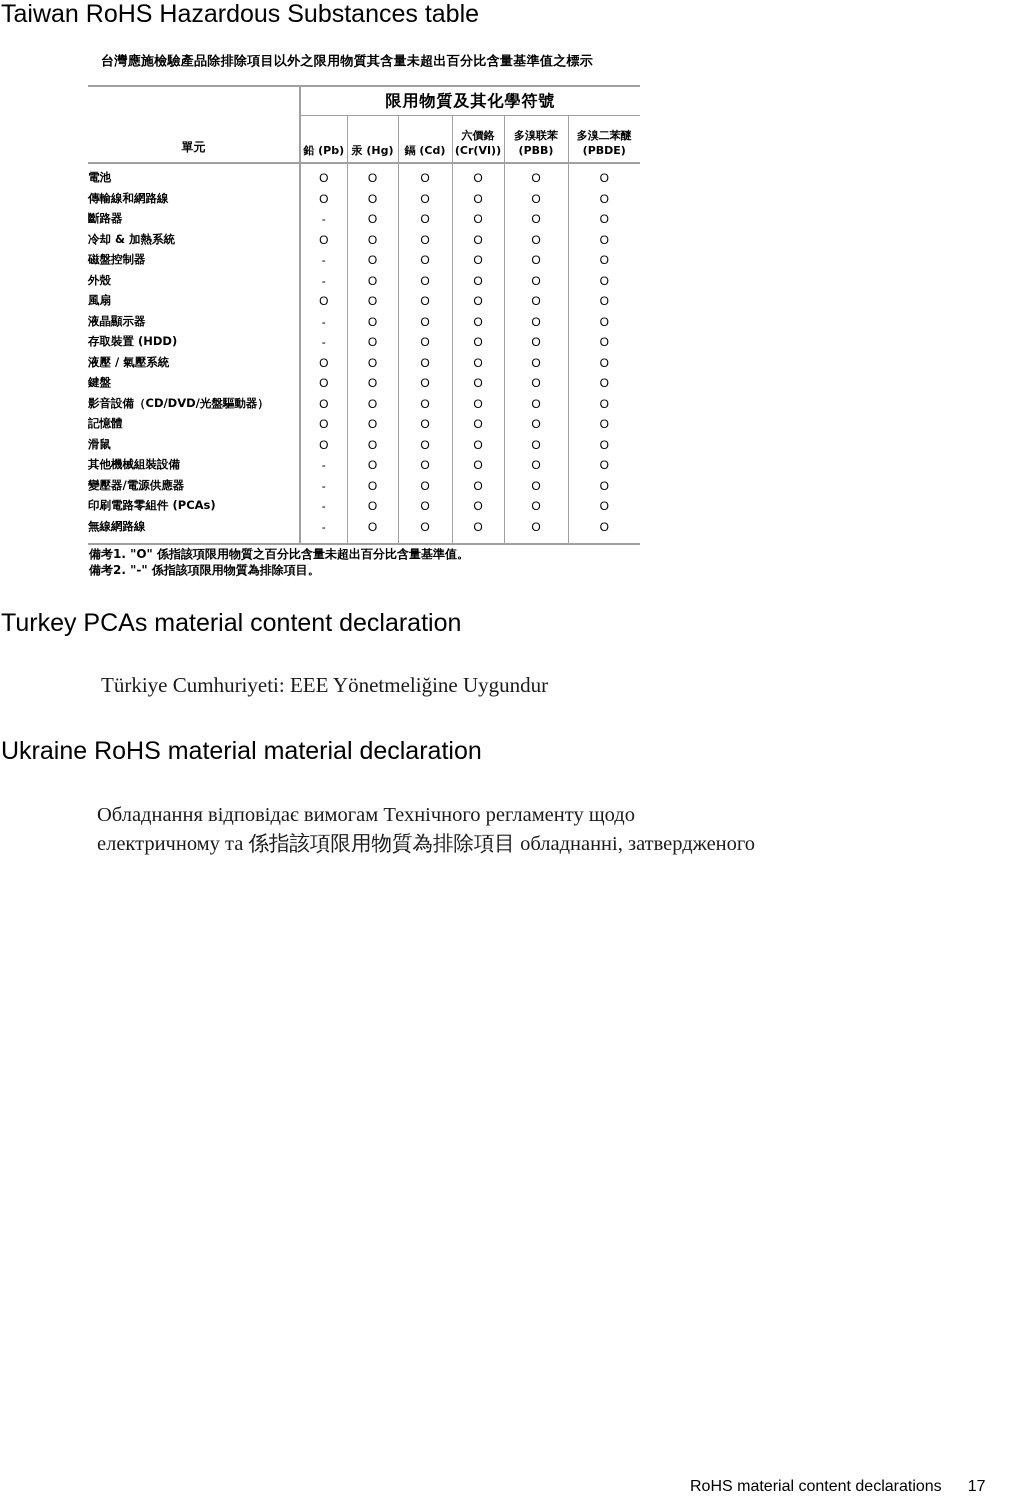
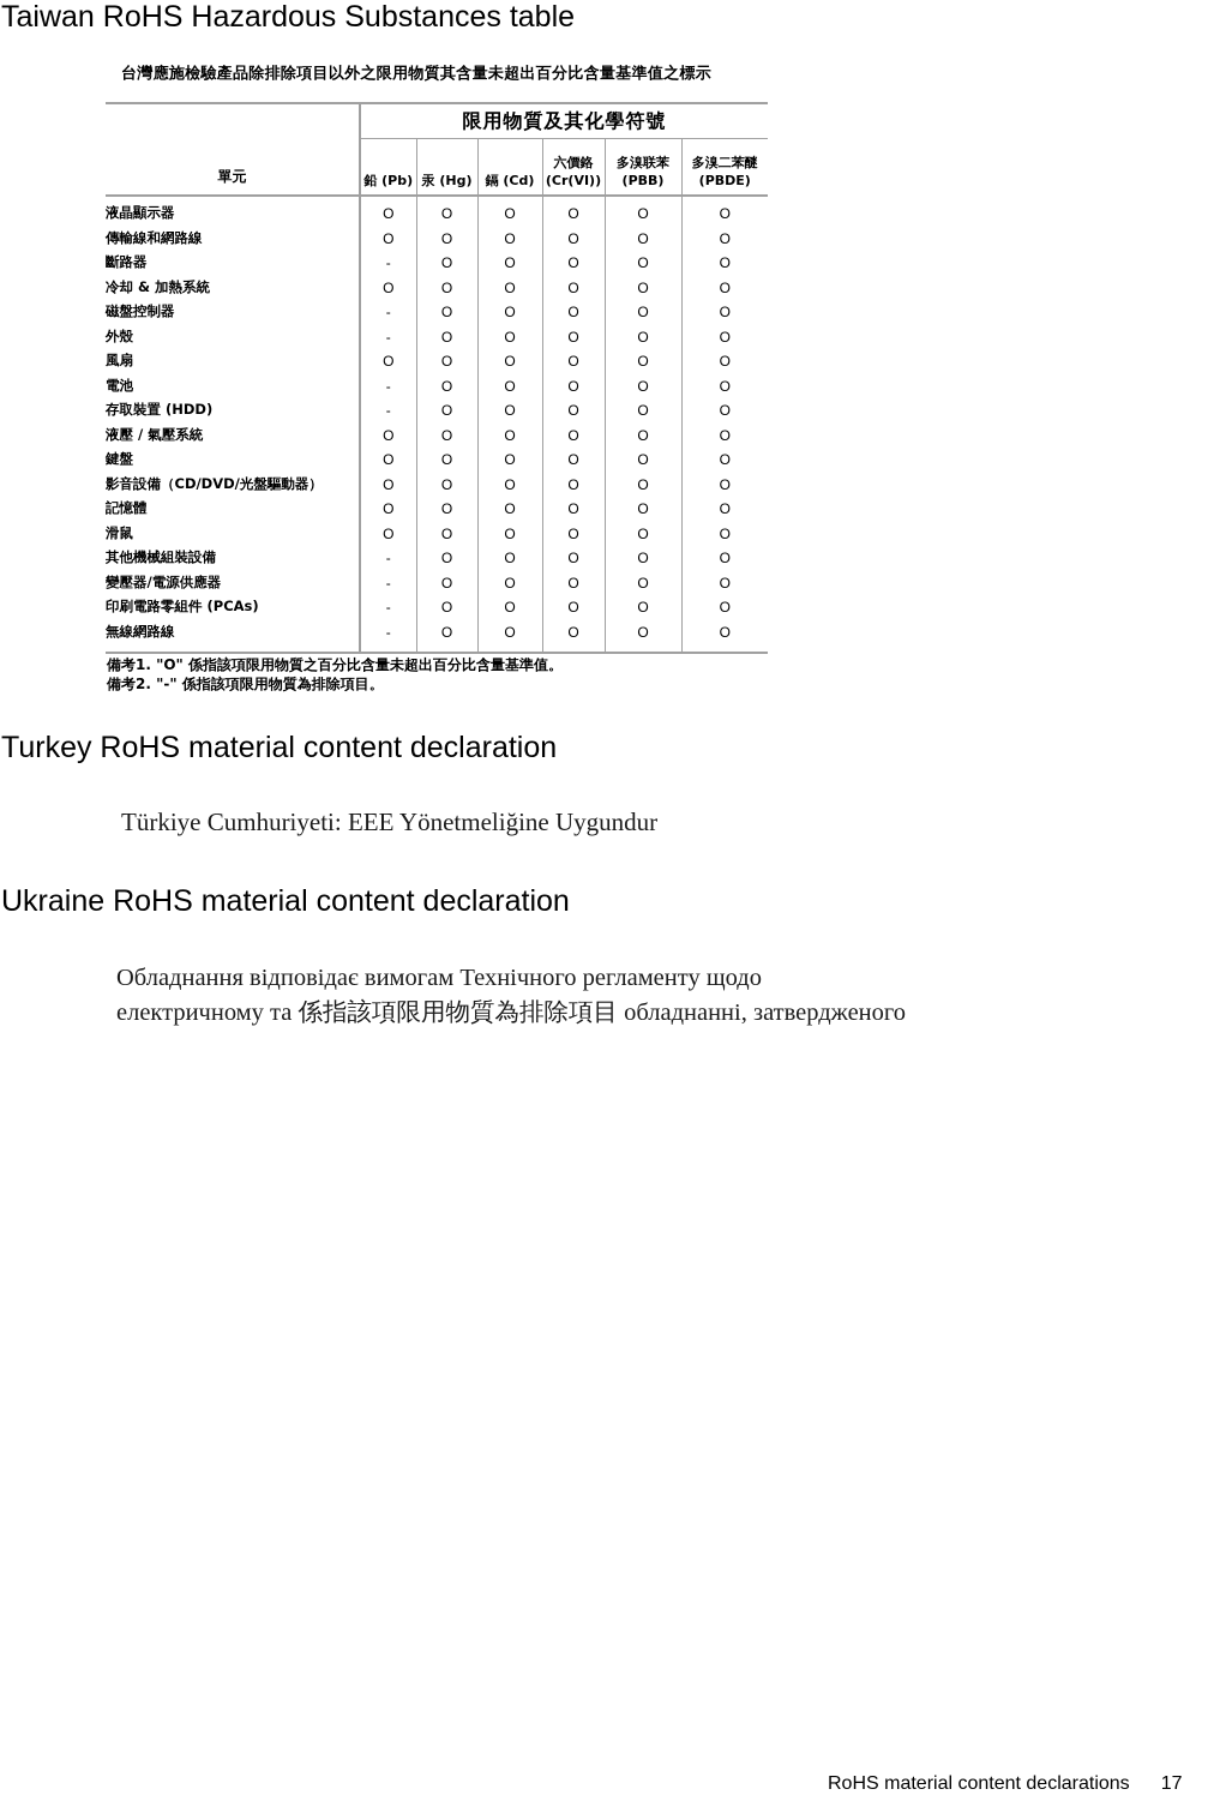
  Taiwan RoHS Hazardous Substances table
  台灣應施檢驗產品除排除項目以外之限用物質其含量未超出百分比含量基準值之標示
  單元	限用物質及其化學符號
  鉛 (Pb)	汞 (Hg)	鎘 (Cd)	六價鉻(Cr(VI))	多溴联苯(PBB)	多溴二苯醚(PBDE)
- 電池	O	O	O	O	O	O
+ 液晶顯示器	O	O	O	O	O	O
  傳輸線和網路線	O	O	O	O	O	O
  斷路器	-	O	O	O	O	O
  冷却 & 加熱系統	O	O	O	O	O	O
  磁盤控制器	-	O	O	O	O	O
  外殼	-	O	O	O	O	O
  風扇	O	O	O	O	O	O
- 液晶顯示器	-	O	O	O	O	O
+ 電池	-	O	O	O	O	O
  存取裝置 (HDD)	-	O	O	O	O	O
  液壓 / 氣壓系統	O	O	O	O	O	O
  鍵盤	O	O	O	O	O	O
  影音設備（CD/DVD/光盤驅動器）	O	O	O	O	O	O
  記憶體	O	O	O	O	O	O
  滑鼠	O	O	O	O	O	O
  其他機械組裝設備	-	O	O	O	O	O
  變壓器/電源供應器	-	O	O	O	O	O
  印刷電路零組件 (PCAs)	-	O	O	O	O	O
  無線網路線	-	O	O	O	O	O
  備考1. "O" 係指該項限用物質之百分比含量未超出百分比含量基準值。
  備考2. "-" 係指該項限用物質為排除項目。
- Turkey PCAs material content declaration
+ Turkey RoHS material content declaration
  Türkiye Cumhuriyeti: EEE Yönetmeliğine Uygundur
- Ukraine RoHS material material declaration
+ Ukraine RoHS material content declaration
  Обладнання відповідає вимогам Технічного регламенту щодо
  електричному та 係指該項限用物質為排除項目 обладнанні, затвердженого
  RoHS material content declarations 17
